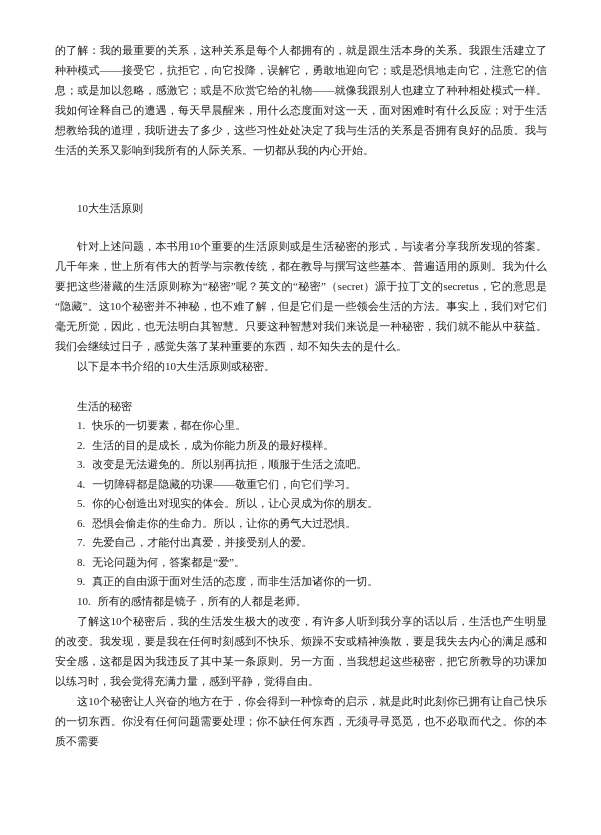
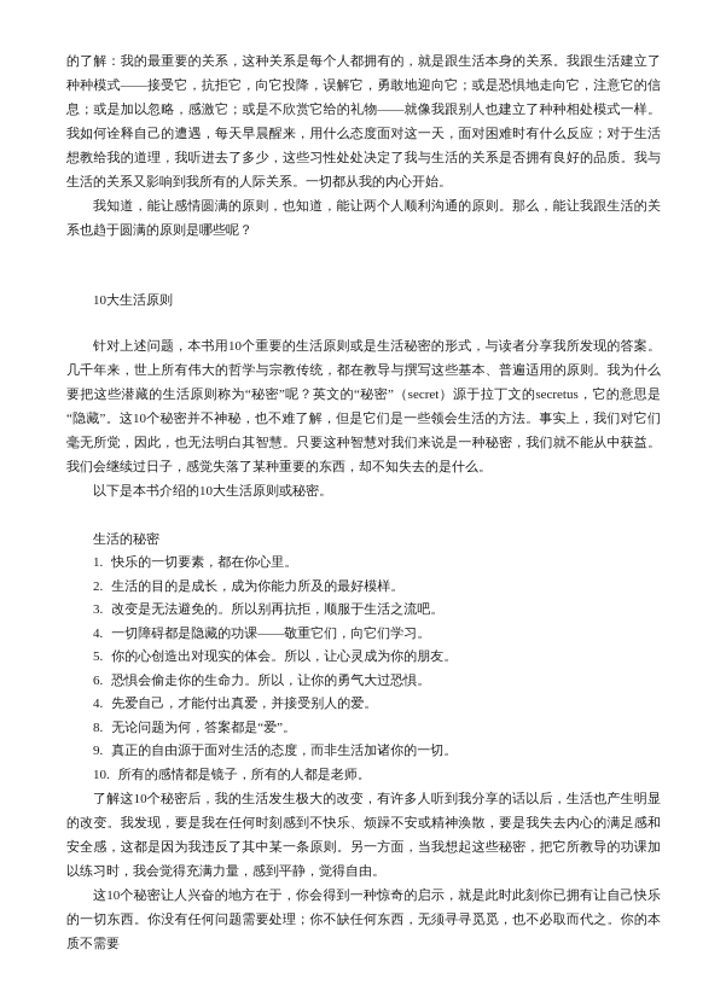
  的了解：我的最重要的关系，这种关系是每个人都拥有的，就是跟生活本身的关系。我跟生活建立了种种模式——接受它，抗拒它，向它投降，误解它，勇敢地迎向它；或是恐惧地走向它，注意它的信息；或是加以忽略，感激它；或是不欣赏它给的礼物——就像我跟别人也建立了种种相处模式一样。我如何诠释自己的遭遇，每天早晨醒来，用什么态度面对这一天，面对困难时有什么反应；对于生活想教给我的道理，我听进去了多少，这些习性处处决定了我与生活的关系是否拥有良好的品质。我与生活的关系又影响到我所有的人际关系。一切都从我的内心开始。
+ 我知道，能让感情圆满的原则，也知道，能让两个人顺利沟通的原则。那么，能让我跟生活的关系也趋于圆满的原则是哪些呢？
  10大生活原则
  针对上述问题，本书用10个重要的生活原则或是生活秘密的形式，与读者分享我所发现的答案。几千年来，世上所有伟大的哲学与宗教传统，都在教导与撰写这些基本、普遍适用的原则。我为什么要把这些潜藏的生活原则称为“秘密”呢？英文的“秘密”（secret）源于拉丁文的secretus，它的意思是“隐藏”。这10个秘密并不神秘，也不难了解，但是它们是一些领会生活的方法。事实上，我们对它们毫无所觉，因此，也无法明白其智慧。只要这种智慧对我们来说是一种秘密，我们就不能从中获益。我们会继续过日子，感觉失落了某种重要的东西，却不知失去的是什么。
  以下是本书介绍的10大生活原则或秘密。
  生活的秘密
  1. 快乐的一切要素，都在你心里。
  2. 生活的目的是成长，成为你能力所及的最好模样。
  3. 改变是无法避免的。所以别再抗拒，顺服于生活之流吧。
  4. 一切障碍都是隐藏的功课——敬重它们，向它们学习。
  5. 你的心创造出对现实的体会。所以，让心灵成为你的朋友。
  6. 恐惧会偷走你的生命力。所以，让你的勇气大过恐惧。
- 7. 先爱自己，才能付出真爱，并接受别人的爱。
+ 4. 先爱自己，才能付出真爱，并接受别人的爱。
  8. 无论问题为何，答案都是“爱”。
  9. 真正的自由源于面对生活的态度，而非生活加诸你的一切。
  10. 所有的感情都是镜子，所有的人都是老师。
  了解这10个秘密后，我的生活发生极大的改变，有许多人听到我分享的话以后，生活也产生明显的改变。我发现，要是我在任何时刻感到不快乐、烦躁不安或精神涣散，要是我失去内心的满足感和安全感，这都是因为我违反了其中某一条原则。另一方面，当我想起这些秘密，把它所教导的功课加以练习时，我会觉得充满力量，感到平静，觉得自由。
  这10个秘密让人兴奋的地方在于，你会得到一种惊奇的启示，就是此时此刻你已拥有让自己快乐的一切东西。你没有任何问题需要处理；你不缺任何东西，无须寻寻觅觅，也不必取而代之。你的本质不需要
